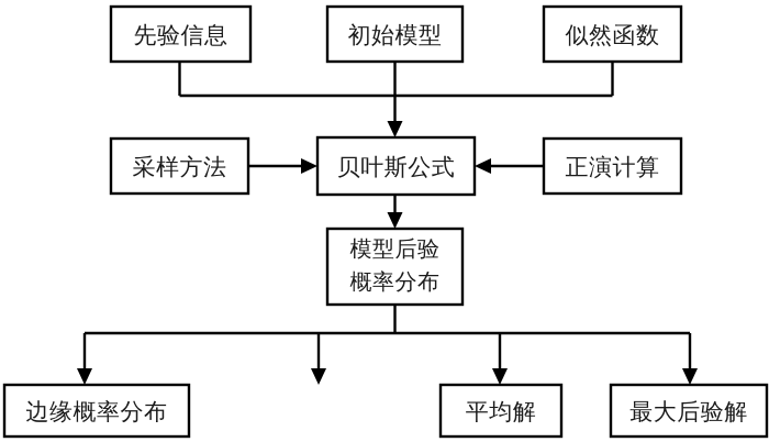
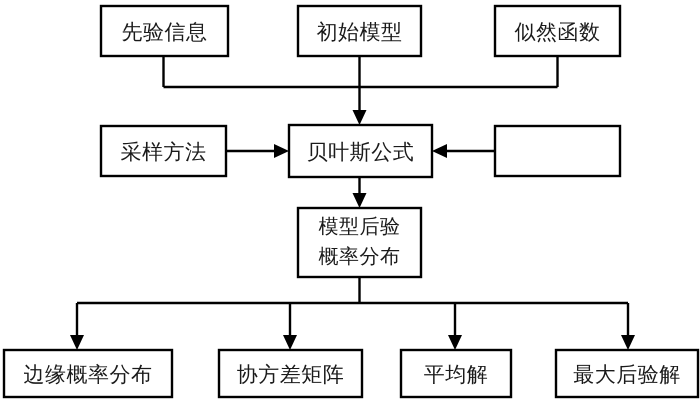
  先验信息
  初始模型
  似然函数
  采样方法
  贝叶斯公式
- 正演计算
  模型后验
  概率分布
  边缘概率分布
+ 协方差矩阵
  平均解
  最大后验解
